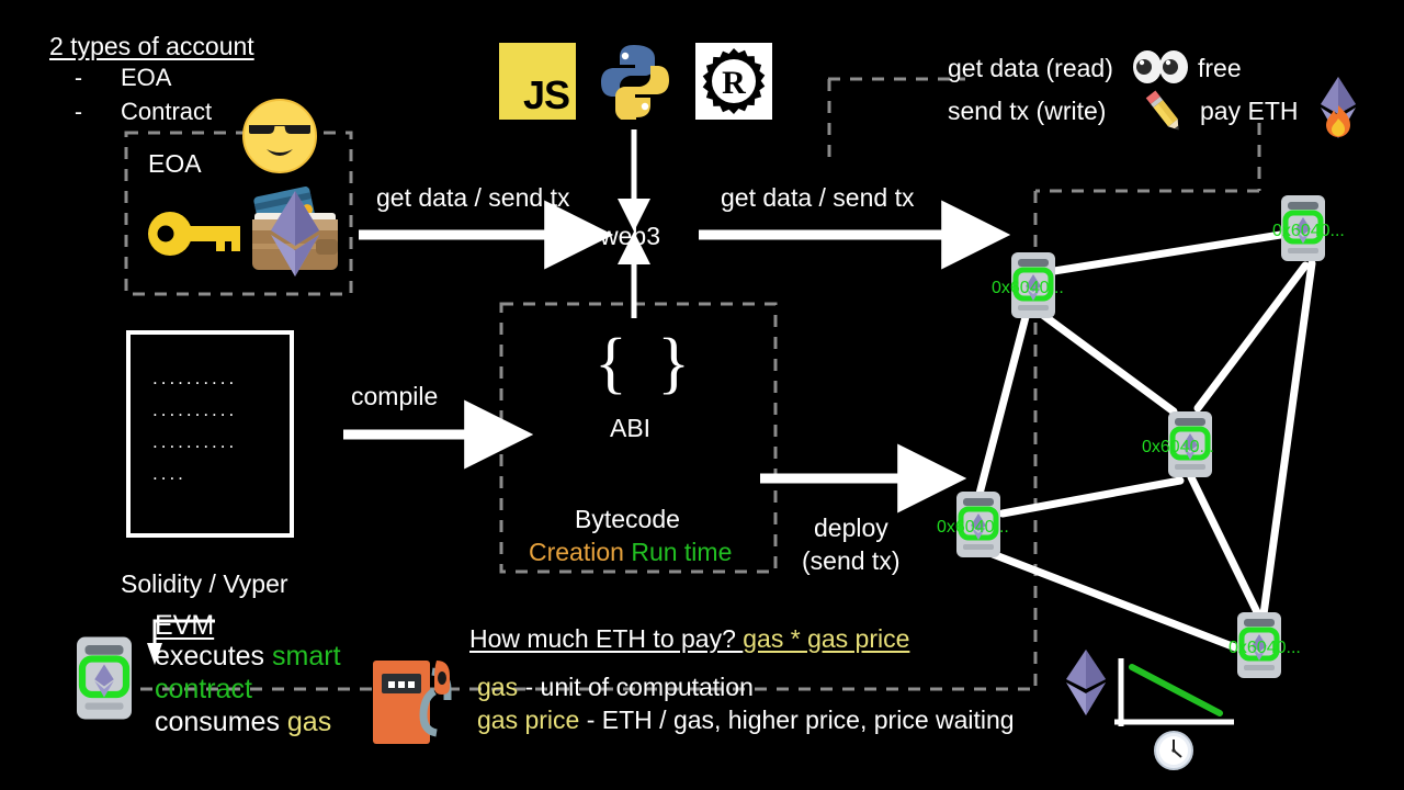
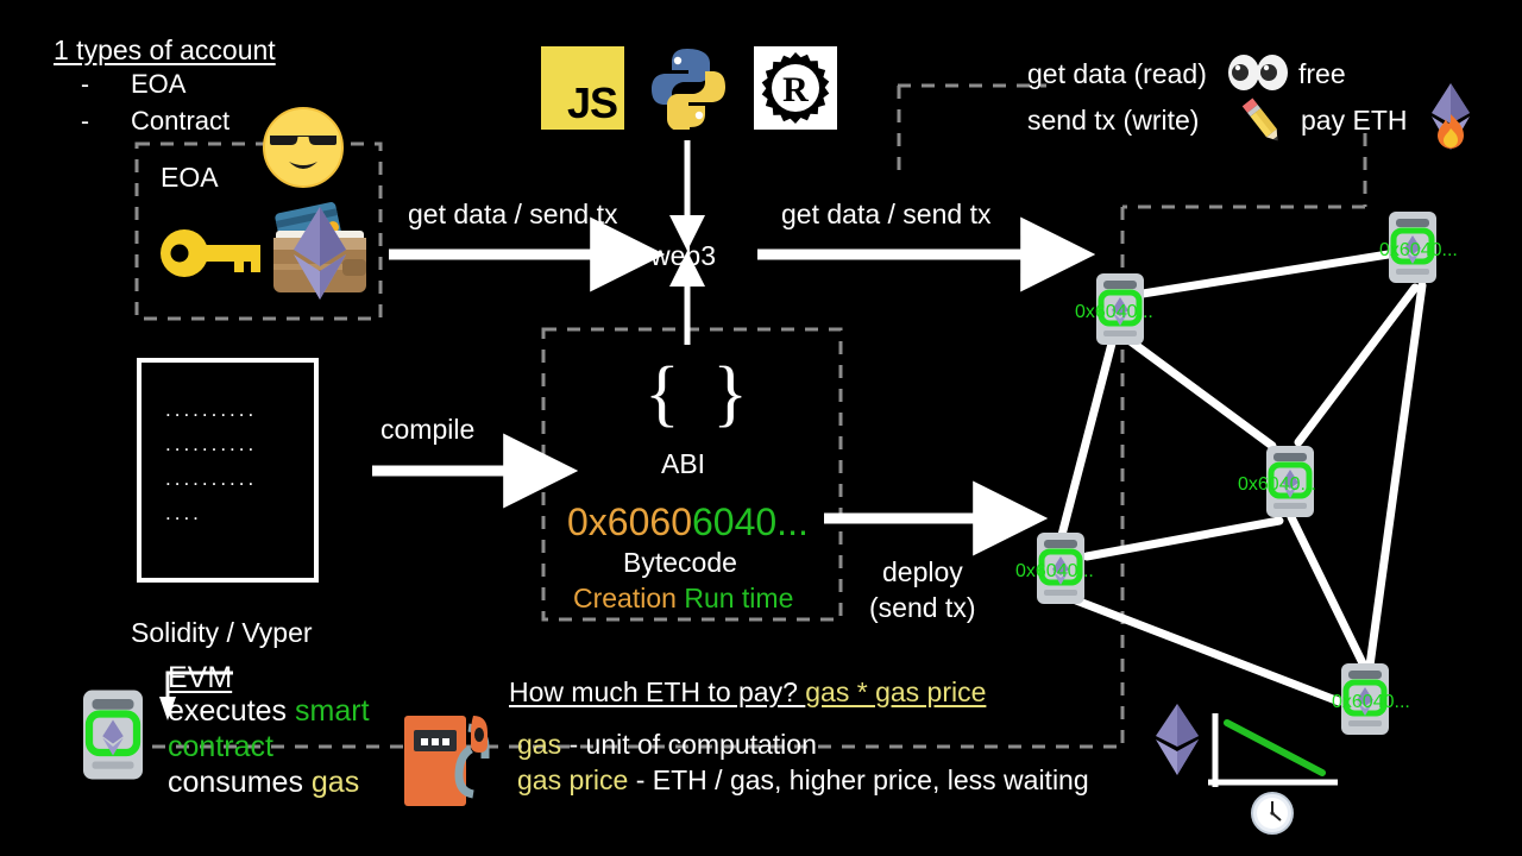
  ..........
  ..........
  ..........
  ....
- 2 types of account
+ 1 types of account
  -
  EOA
  -
  Contract
  EOA
  JS
  R
  web3
  get data / send tx
  get data / send tx
  compile
  deploy
  (send tx)
  { }
  ABI
+ 0x60606040...
  Bytecode
  Creation Run time
  get data (read)
  free
  send tx (write)
  pay ETH
  0x6040...
  0x6040...
  0x6040...
  0x6040...
  0x6040...
  Solidity / Vyper
  EVM
  executes smart
  contract
  consumes gas
  How much ETH to pay? gas * gas price
  gas - unit of computation
- gas price - ETH / gas, higher price, price waiting
+ gas price - ETH / gas, higher price, less waiting
